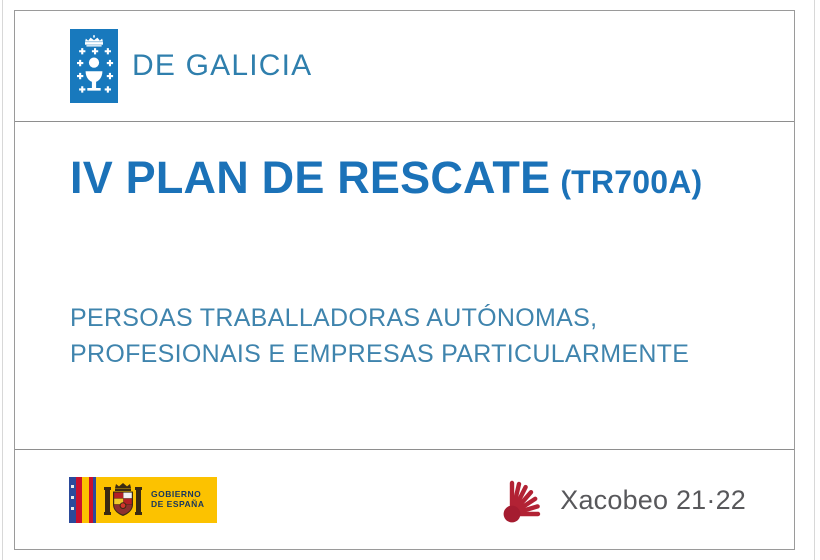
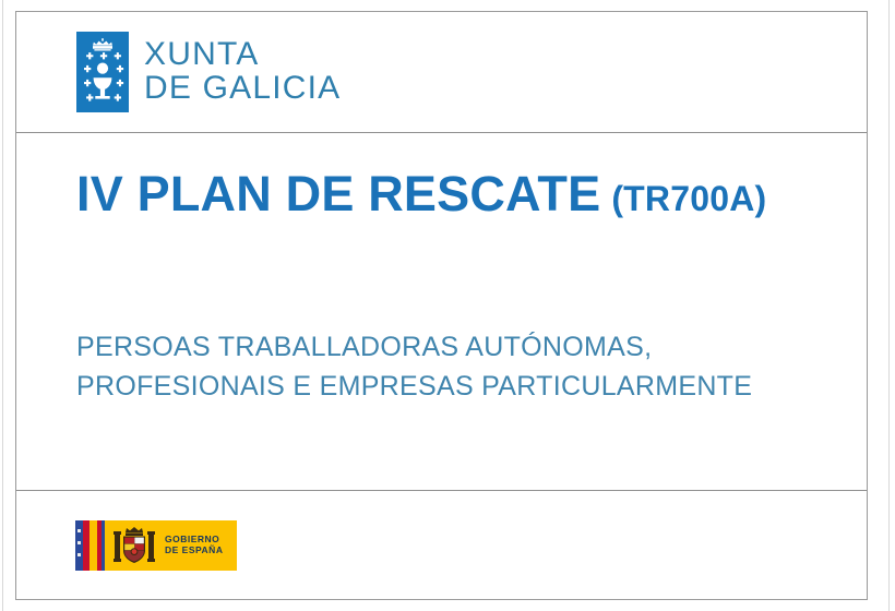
+ XUNTA
  DE GALICIA
  IV PLAN DE RESCATE (TR700A)
  PERSOAS TRABALLADORAS AUTÓNOMAS,
  PROFESIONAIS E EMPRESAS PARTICULARMENTE
  GOBIERNO
  DE ESPAÑA
- Xacobeo 21·22
